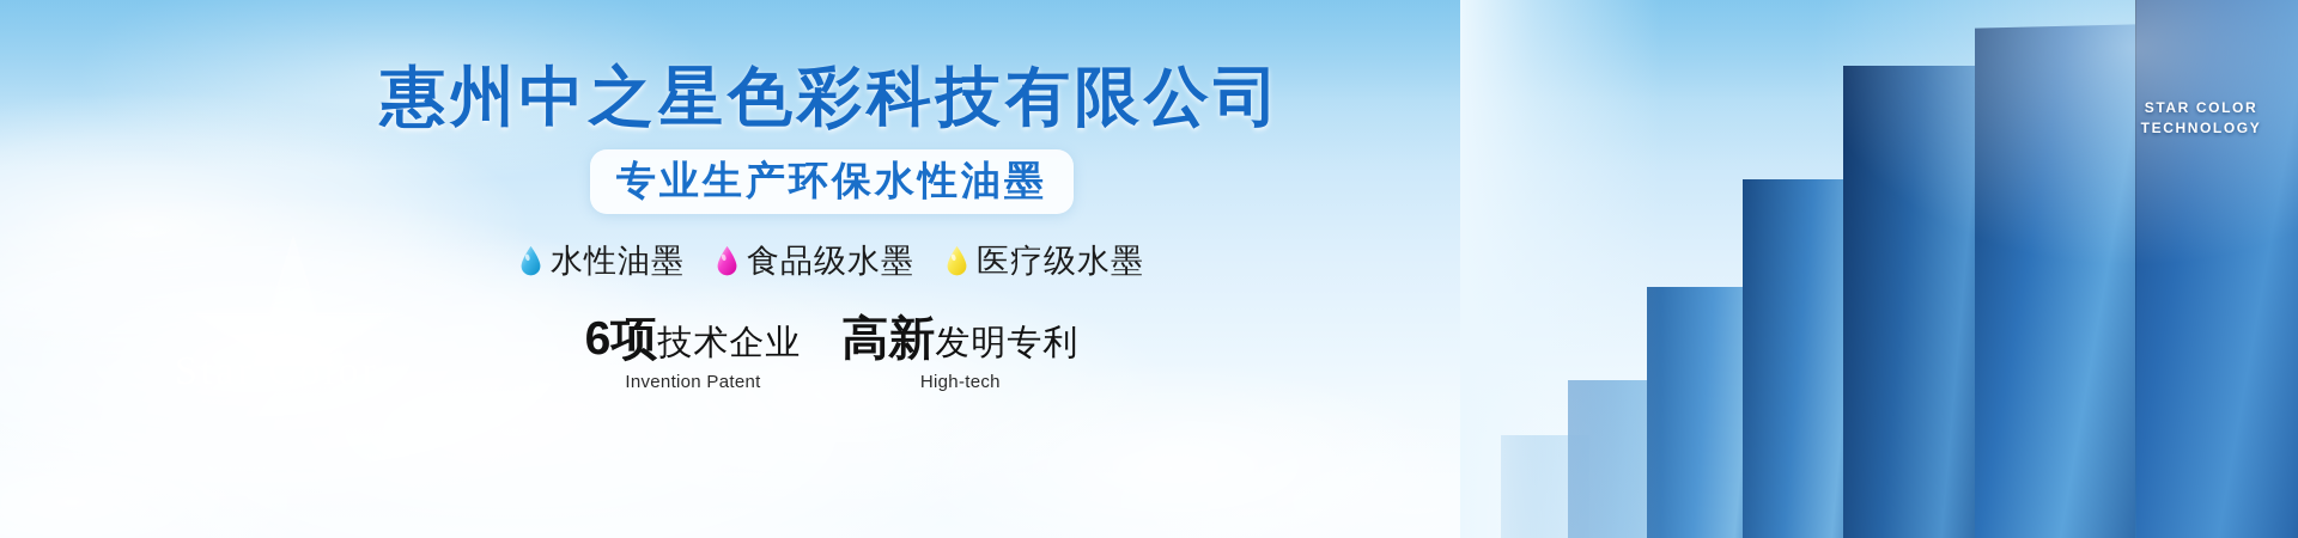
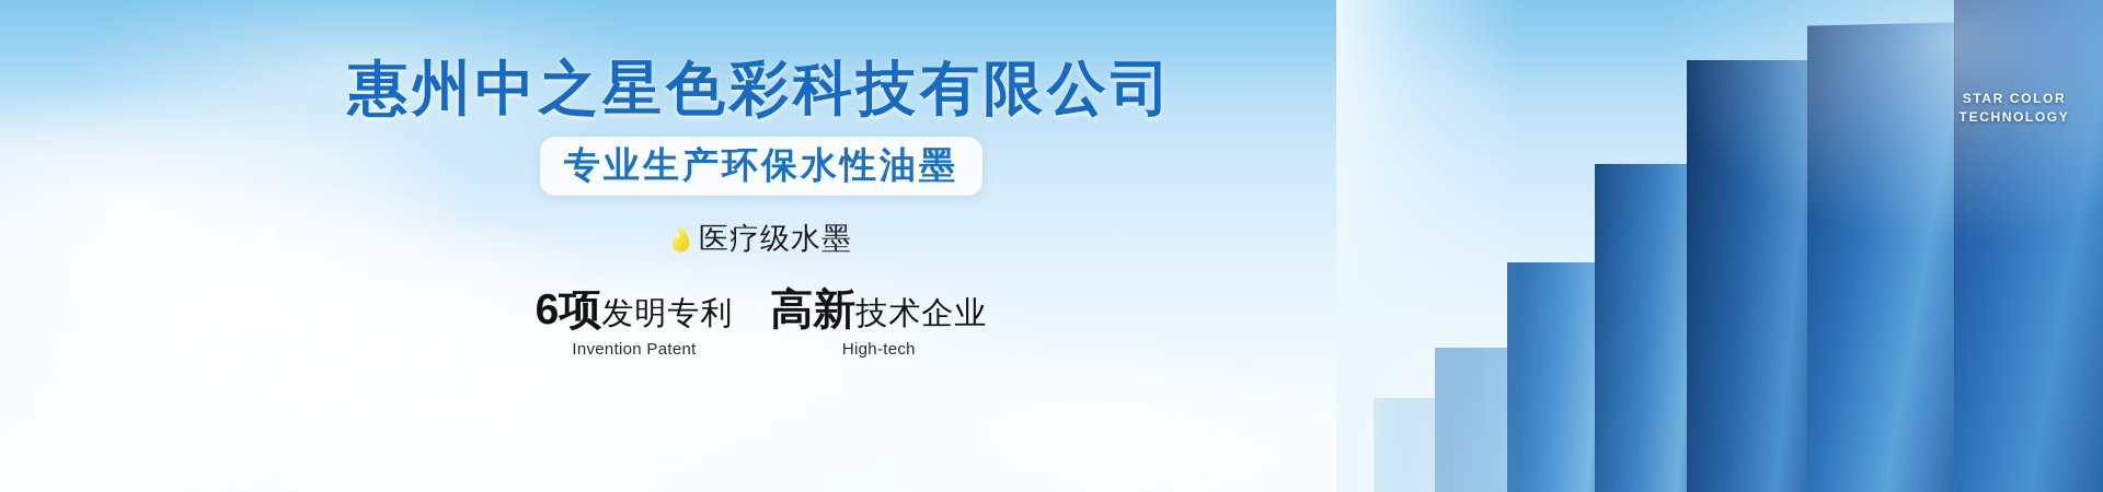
  STAR COLOR
  TECHNOLOGY
  惠州中之星色彩科技有限公司
  专业生产环保水性油墨
- 水性油墨
- 食品级水墨
  医疗级水墨
  6项
- 技术企业
+ 发明专利
  Invention Patent
  高新
- 发明专利
+ 技术企业
  High-tech
